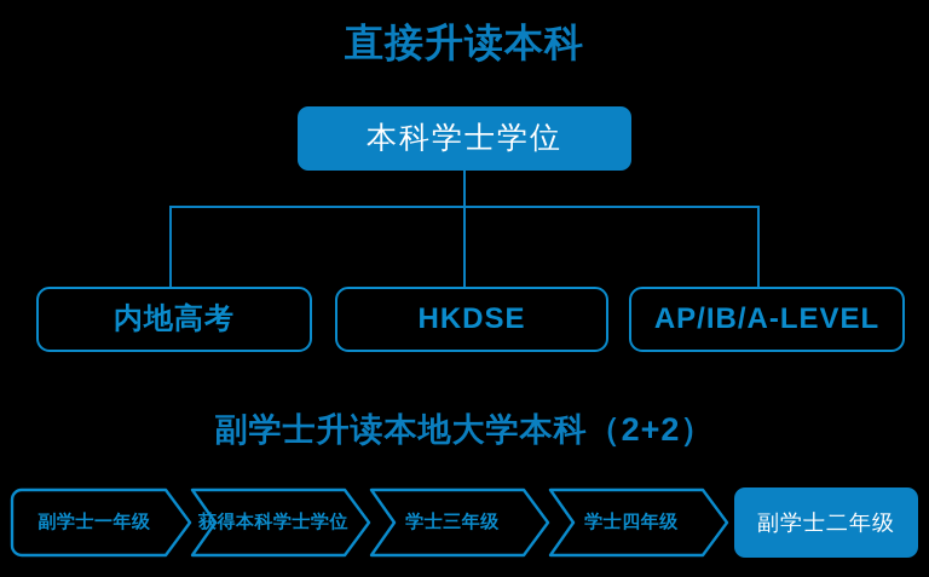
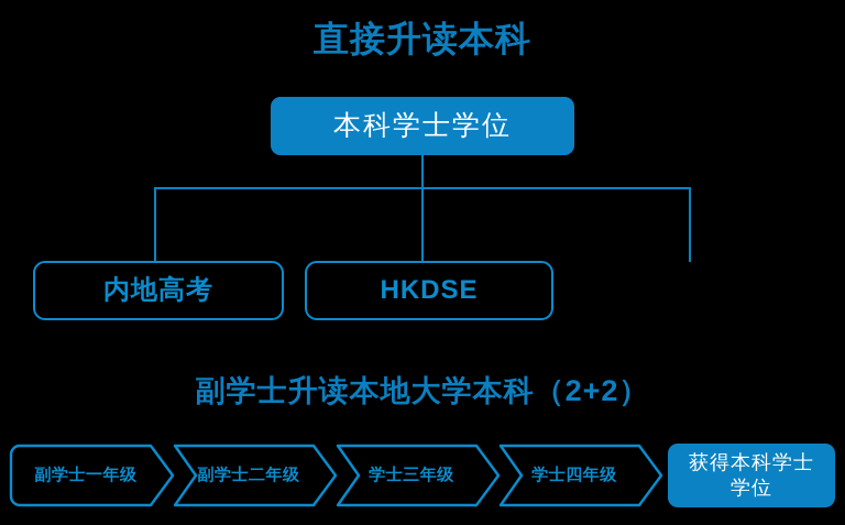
  直接升读本科
  本科学士学位
  内地高考
  HKDSE
- AP/IB/A-LEVEL
  副学士升读本地大学本科（2+2）
  副学士一年级
- 获得本科学士学位
+ 副学士二年级
  学士三年级
  学士四年级
- 副学士二年级
+ 获得本科学士学位
